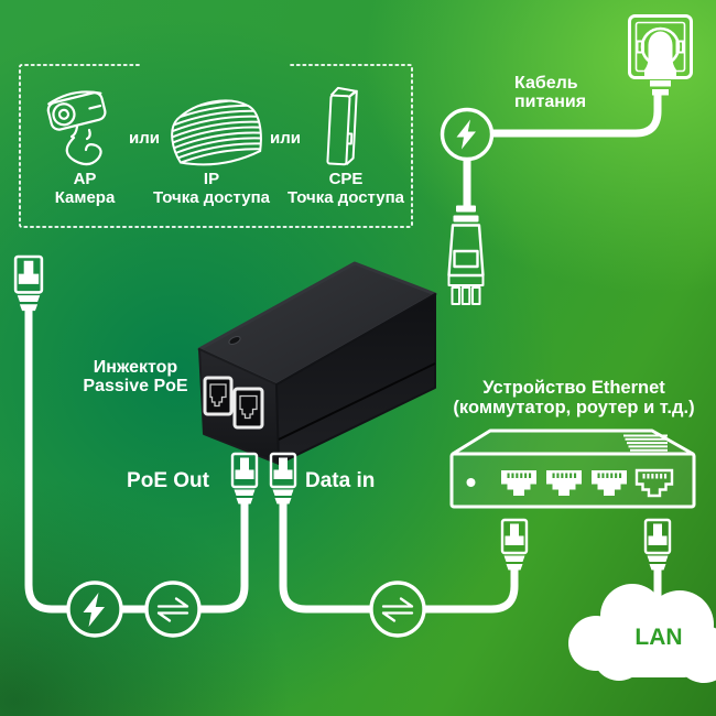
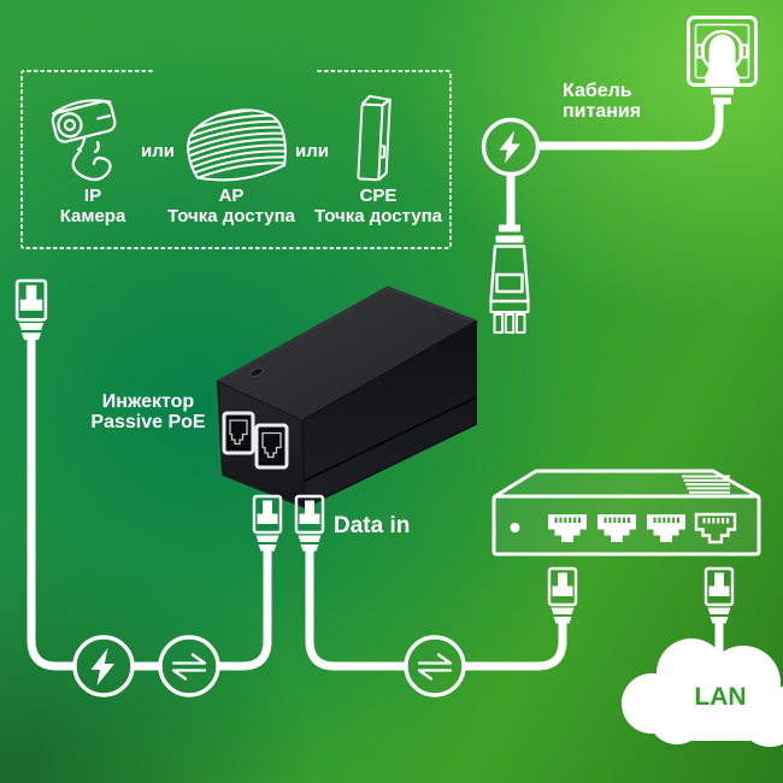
- AP
+ IP
  Камера
  или
- IP
+ AP
  Точка доступа
  или
  CPE
  Точка доступа
  Кабель
  питания
  Инжектор
  Passive PoE
- PoE Out
  Data in
- Устройство Ethernet
- (коммутатор, роутер и т.д.)
  LAN
